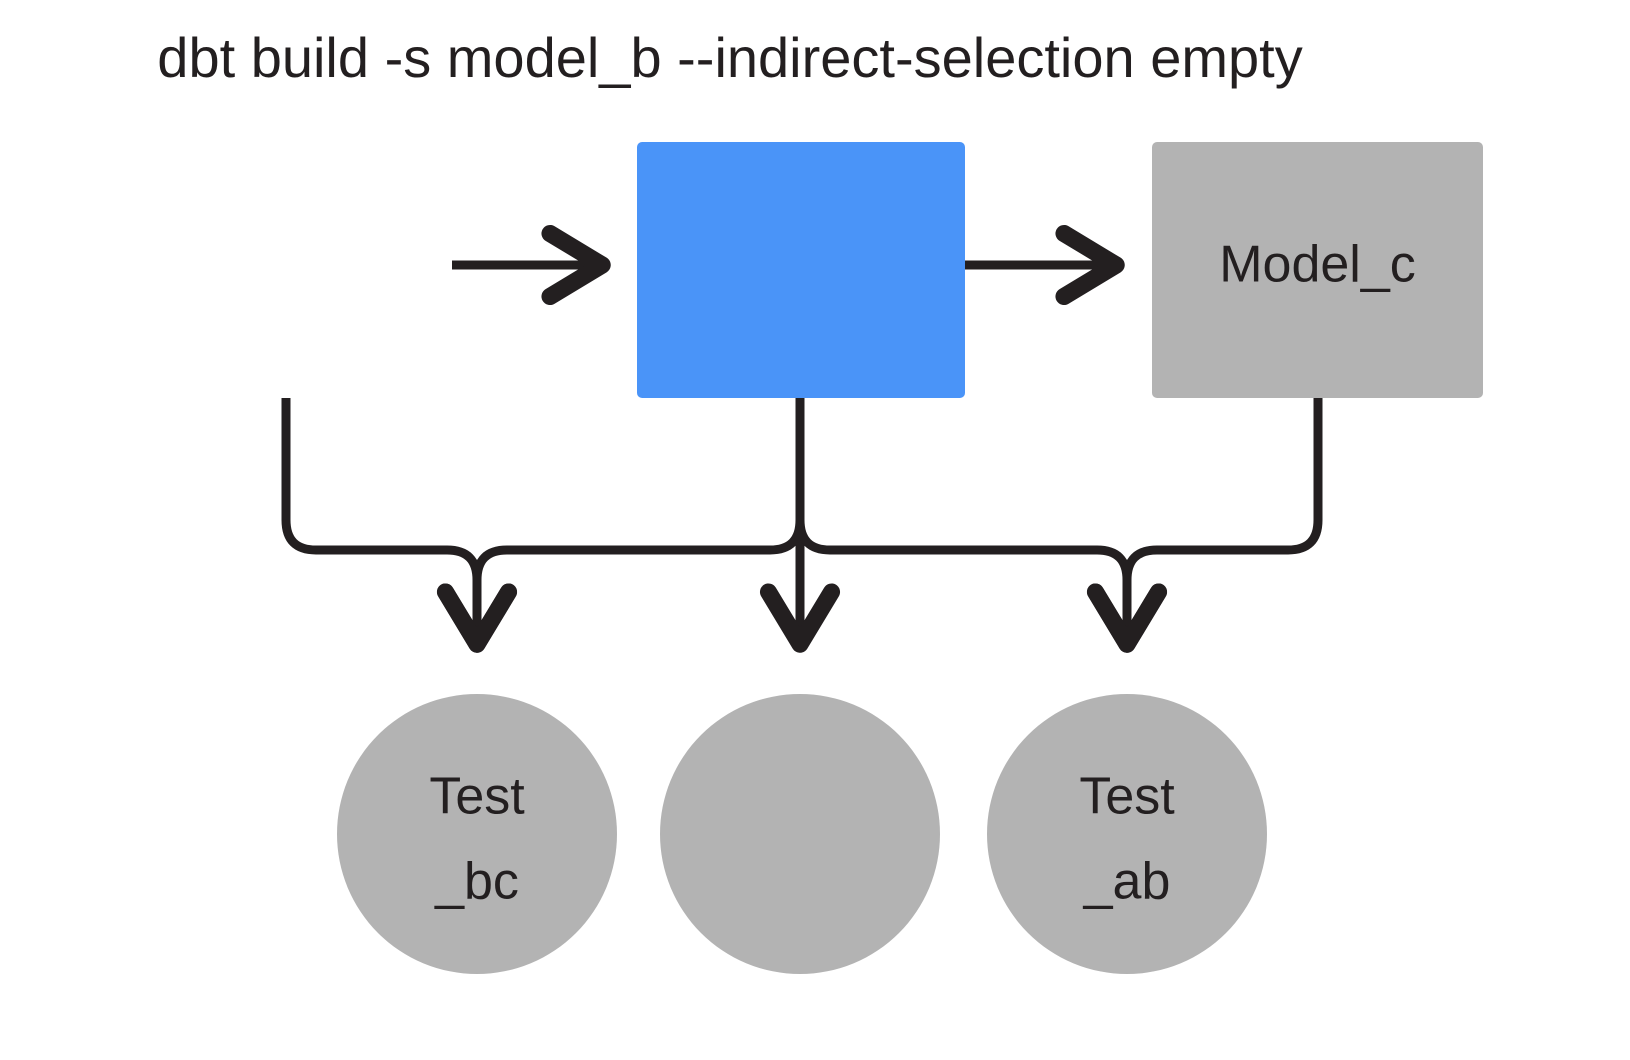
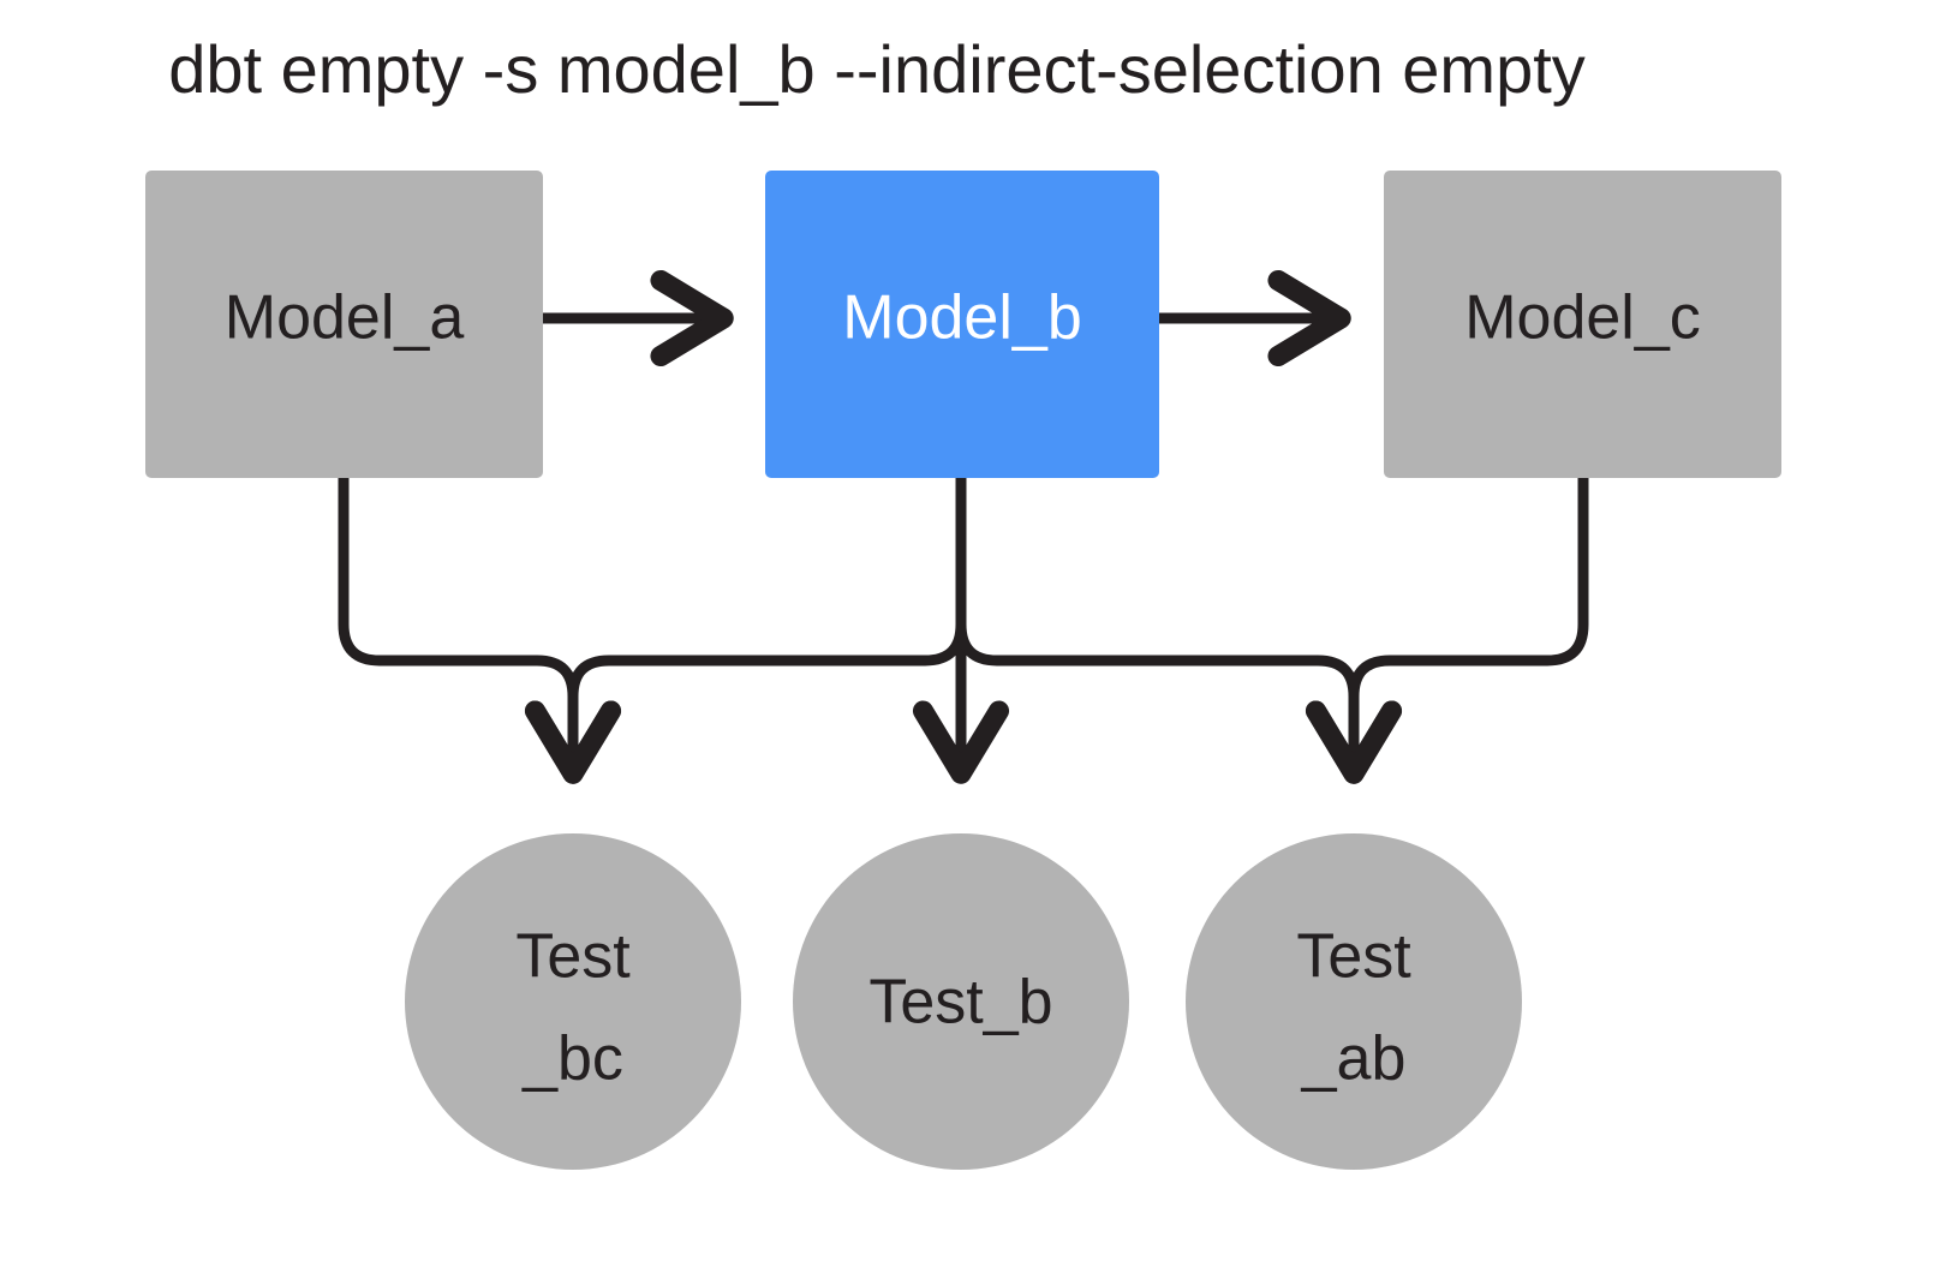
- dbt build -s model_b --indirect-selection empty
+ dbt empty -s model_b --indirect-selection empty
+ Model_a
+ Model_b
  Model_c
  Test
  _bc
+ Test_b
  Test
  _ab
